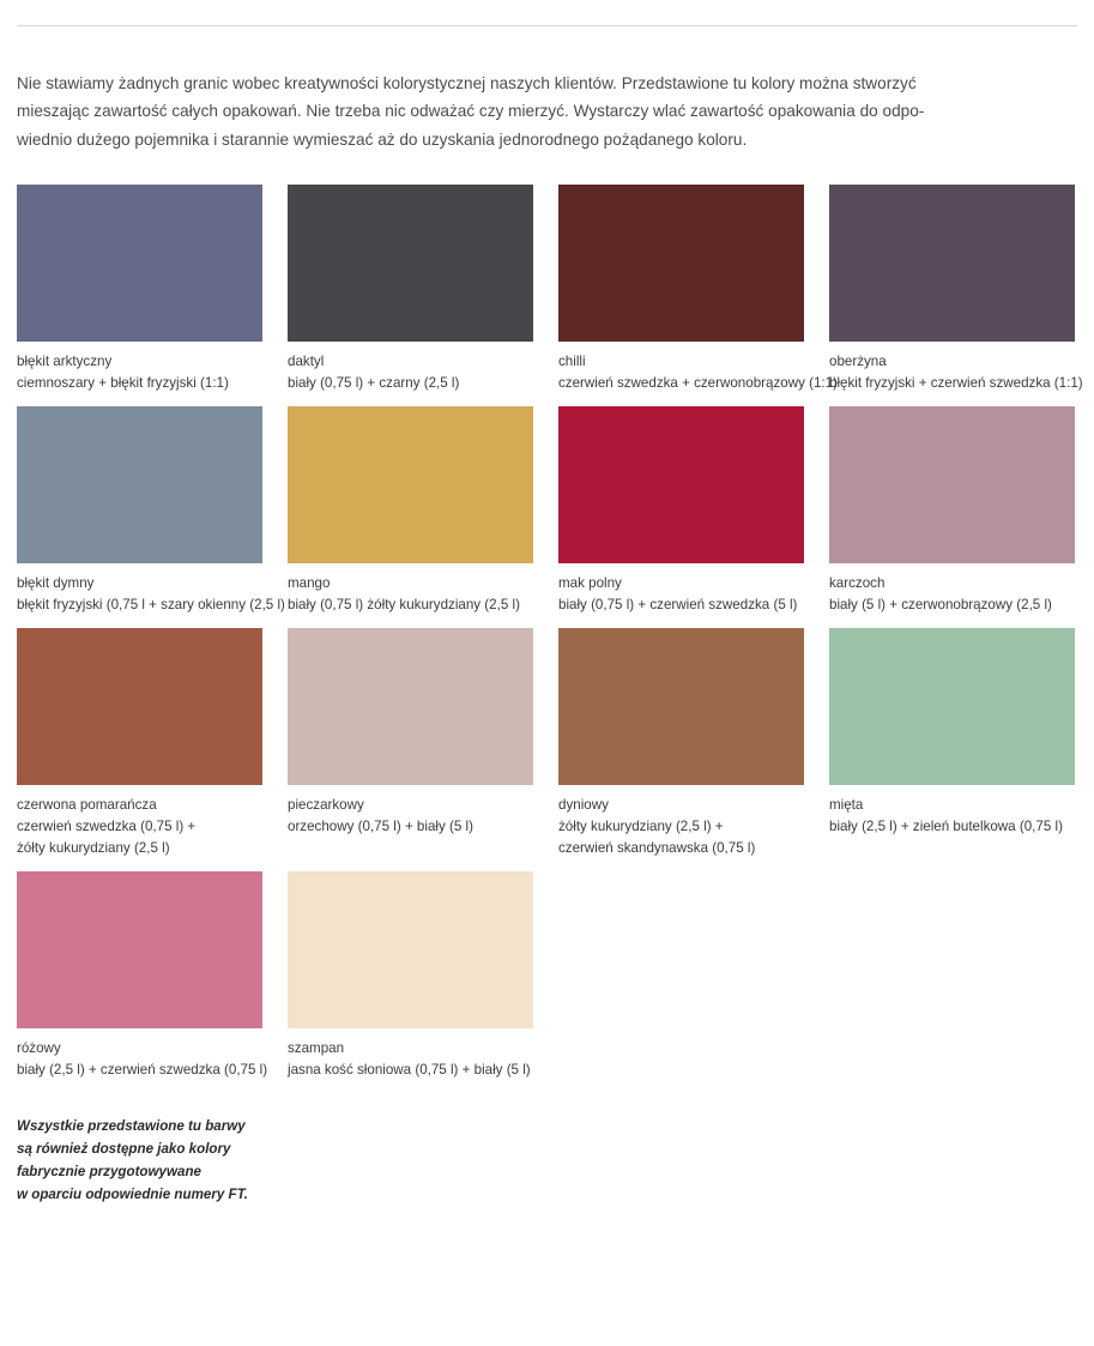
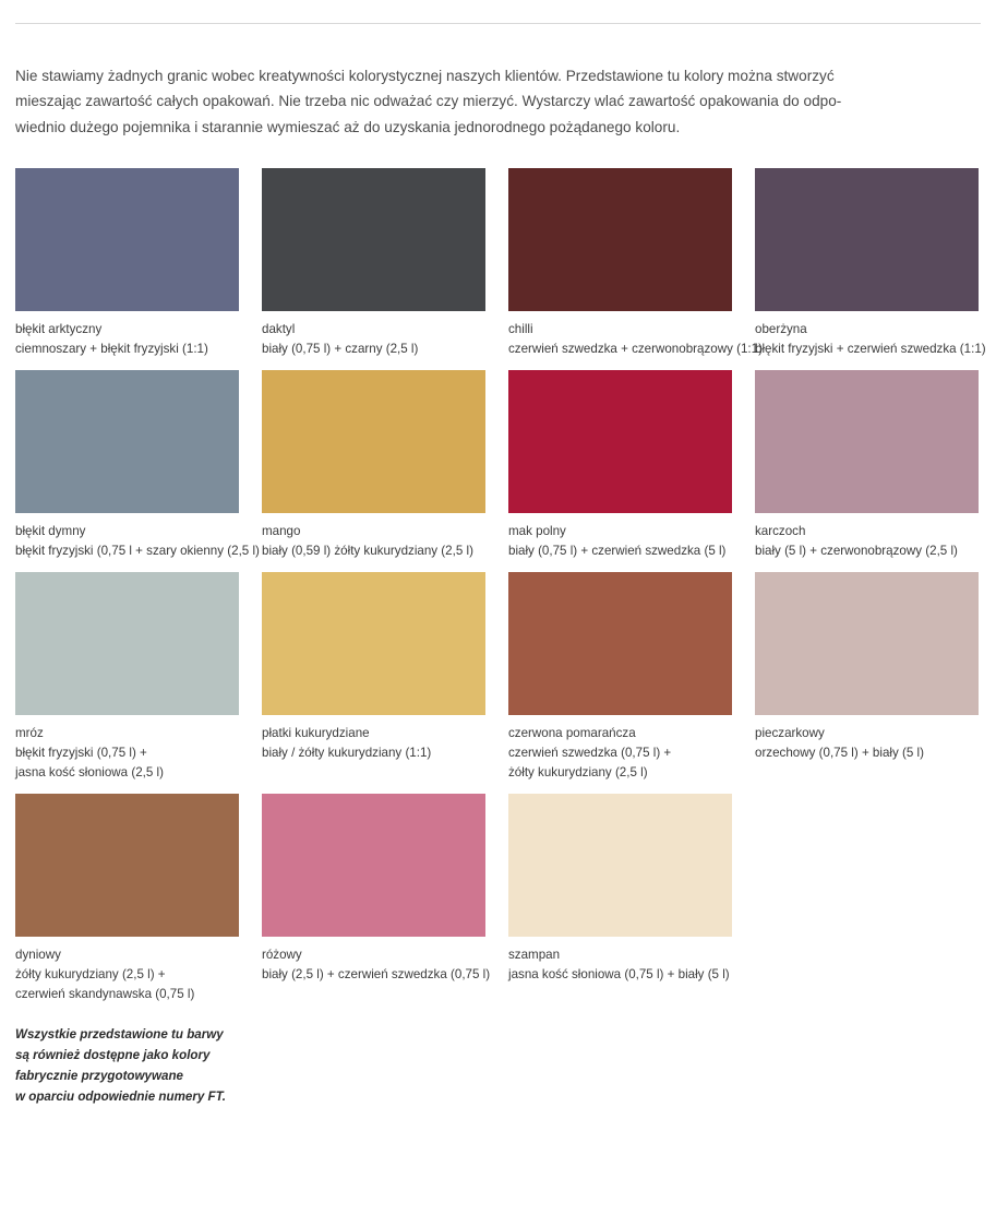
  Nie stawiamy żadnych granic wobec kreatywności kolorystycznej naszych klientów. Przedstawione tu kolory można stworzyć
  mieszając zawartość całych opakowań. Nie trzeba nic odważać czy mierzyć. Wystarczy wlać zawartość opakowania do odpo-
  wiednio dużego pojemnika i starannie wymieszać aż do uzyskania jednorodnego pożądanego koloru.
  błękit arktyczny
  ciemnoszary + błękit fryzyjski (1:1)
  daktyl
  biały (0,75 l) + czarny (2,5 l)
  chilli
  czerwień szwedzka + czerwonobrązowy (1:
  oberżyna
  błękit fryzyjski + czerwień szwedzka (1:1)
  błękit dymny
  błękit fryzyjski (0,75 l + szary okienny (2,5 l)
  mango
- biały (0,75 l) żółty kukurydziany (2,5 l)
+ biały (0,59 l) żółty kukurydziany (2,5 l)
  mak polny
  biały (0,75 l) + czerwień szwedzka (5 l)
  karczoch
  biały (5 l) + czerwonobrązowy (2,5 l)
+ mróz
+ błękit fryzyjski (0,75 l) +
+ jasna kość słoniowa (2,5 l)
+ płatki kukurydziane
+ biały / żółty kukurydziany (1:1)
  czerwona pomarańcza
  czerwień szwedzka (0,75 l) +
  żółty kukurydziany (2,5 l)
  pieczarkowy
  orzechowy (0,75 l) + biały (5 l)
  dyniowy
  żółty kukurydziany (2,5 l) +
  czerwień skandynawska (0,75 l)
- mięta
- biały (2,5 l) + zieleń butelkowa (0,75 l)
  różowy
  biały (2,5 l) + czerwień szwedzka (0,75 l)
  szampan
  jasna kość słoniowa (0,75 l) + biały (5 l)
  Wszystkie przedstawione tu barwy
  są również dostępne jako kolory
  fabrycznie przygotowywane
  w oparciu odpowiednie numery FT.
